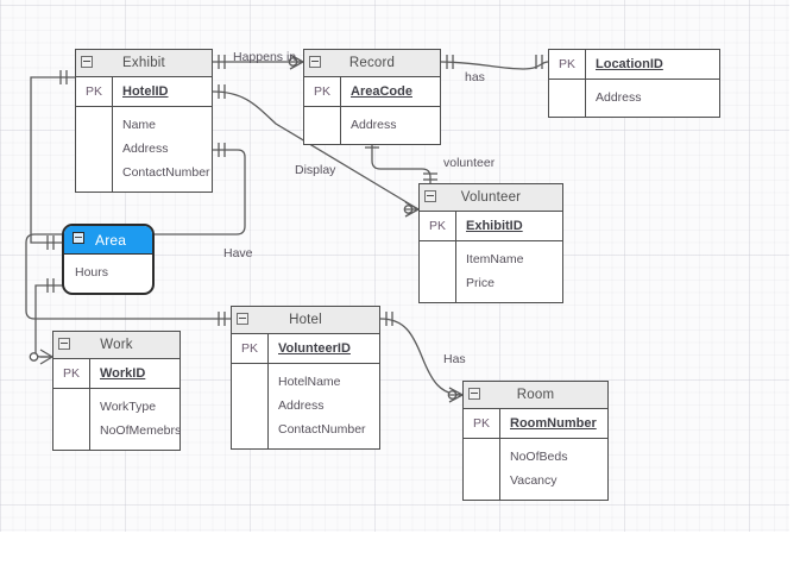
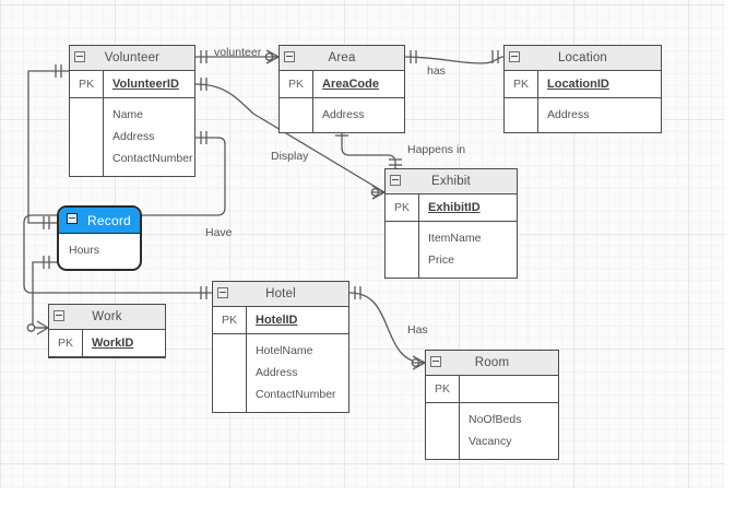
- Happens in
+ volunteer
  has
- volunteer
+ Happens in
  Display
  Have
  Has
- Exhibit
+ Volunteer
  PK
- HotelID
+ VolunteerID
  Name
  Address
  ContactNumber
- Record
+ Area
  PK
  AreaCode
  Address
+ Location
  PK
  LocationID
  Address
- Volunteer
+ Exhibit
  PK
  ExhibitID
  ItemName
  Price
- Area
+ Record
  Hours
  Work
  PK
  WorkID
- WorkType
- NoOfMemebrs
  Hotel
  PK
- VolunteerID
+ HotelID
  HotelName
  Address
  ContactNumber
  Room
  PK
- RoomNumber
  NoOfBeds
  Vacancy
